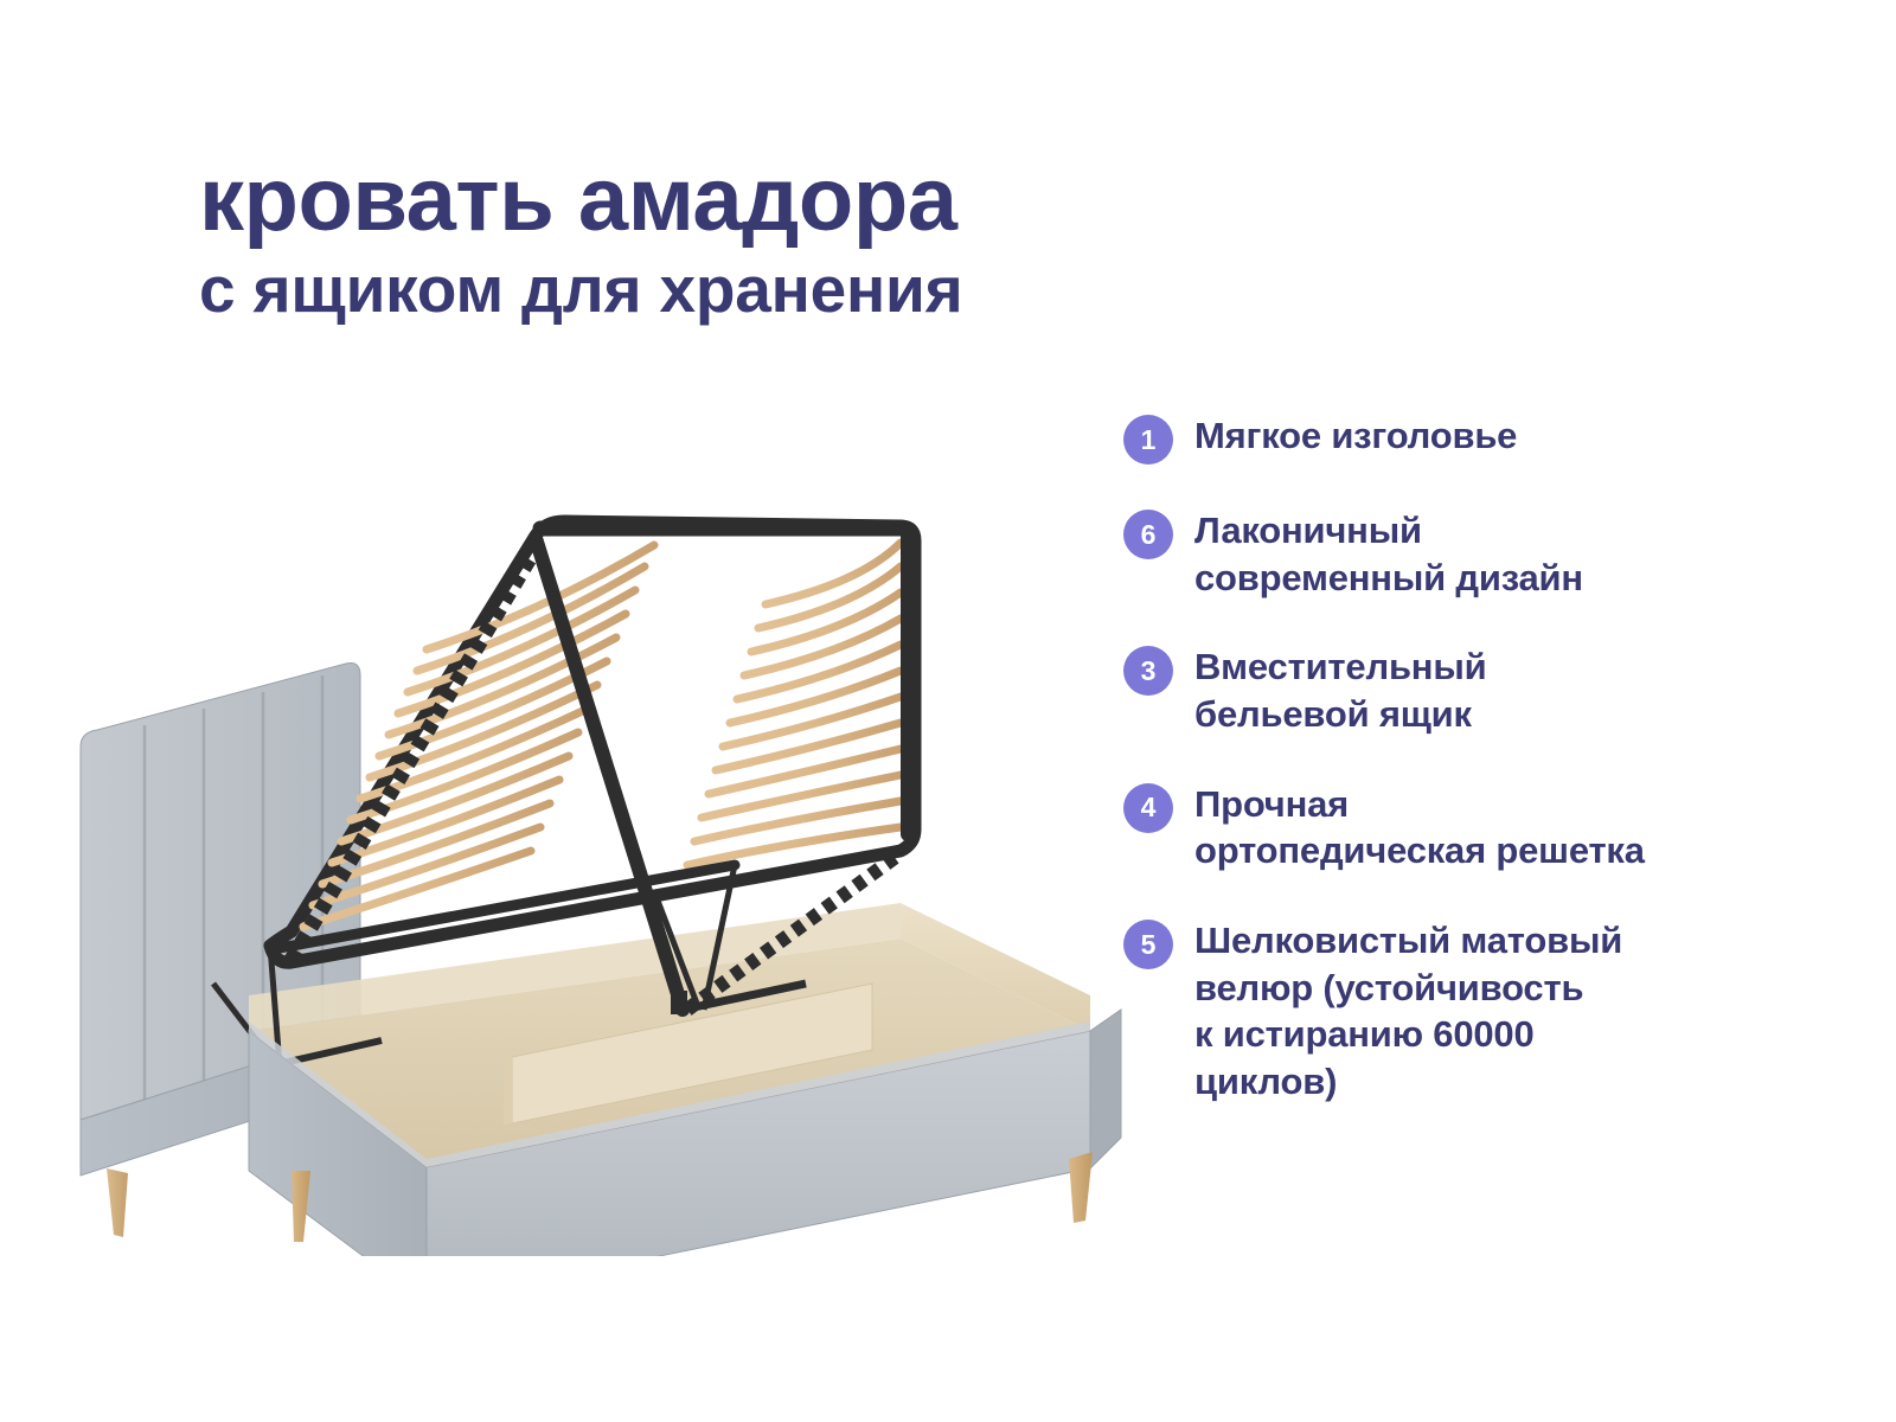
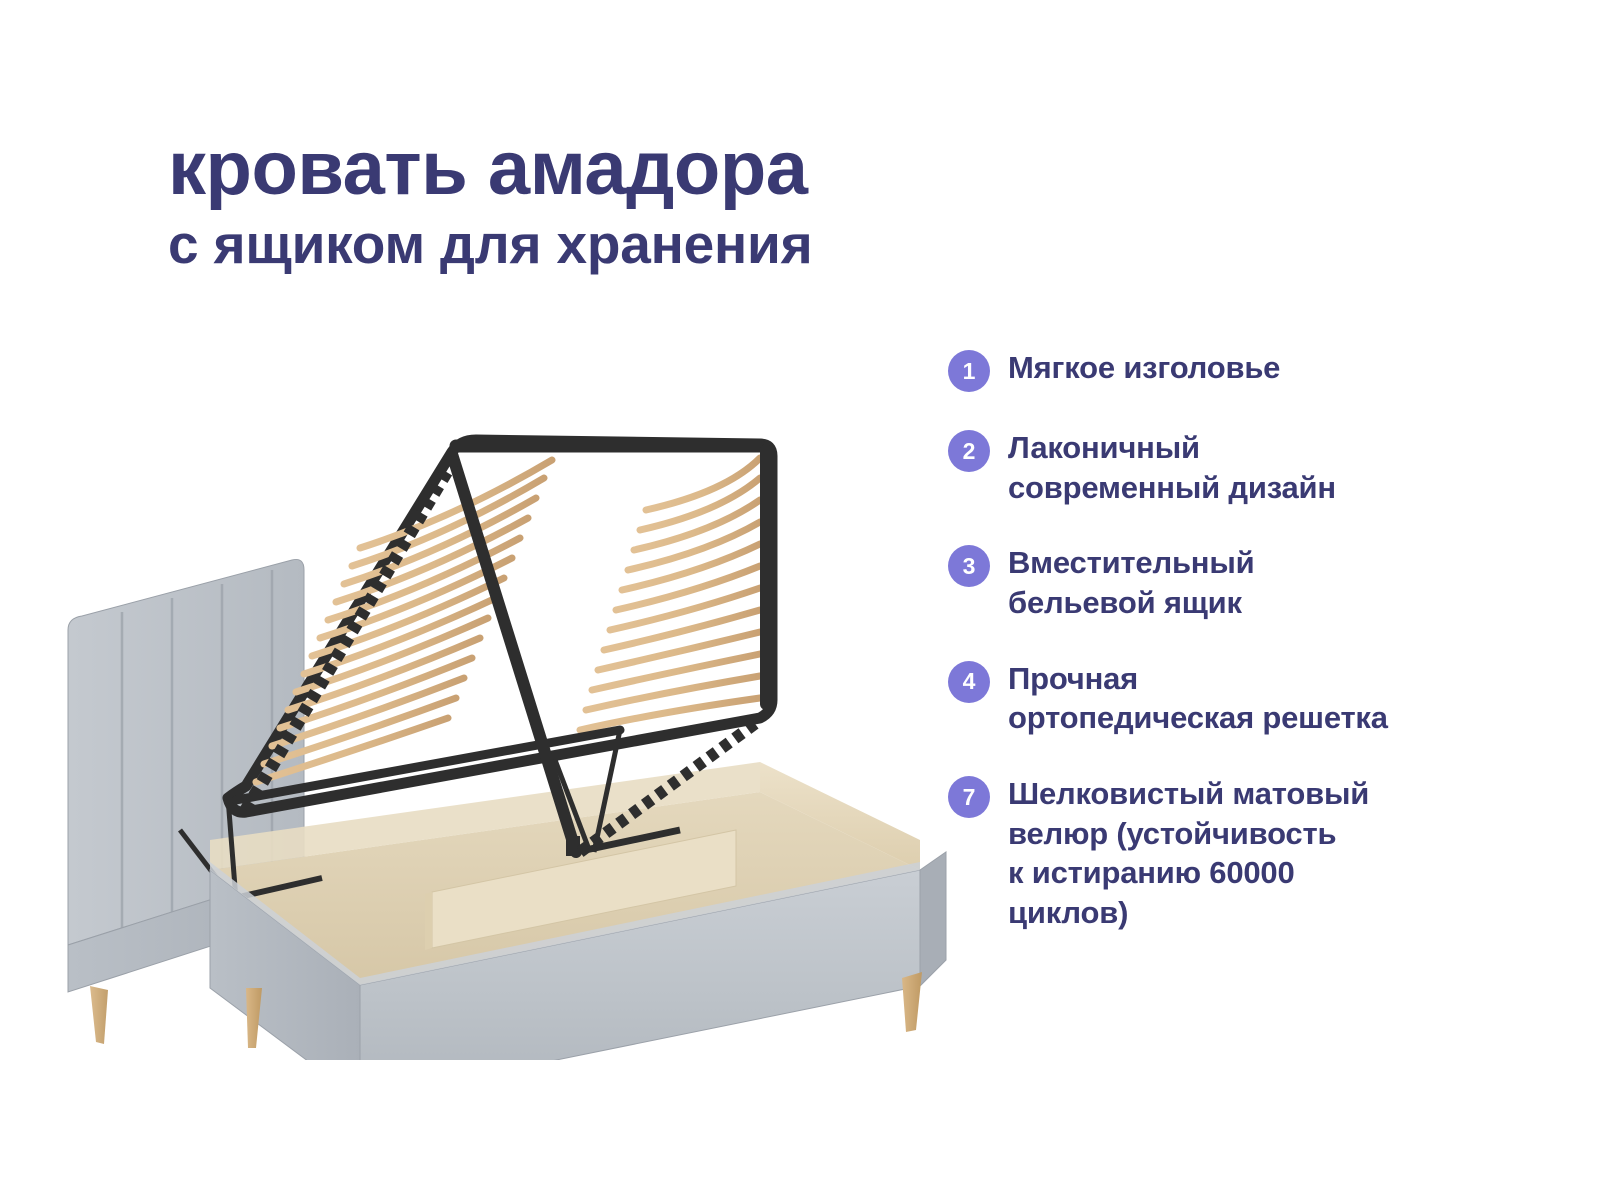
  кровать амадора
  с ящиком для хранения
  1
  Мягкое изголовье
- 6
+ 2
  Лаконичный
  современный дизайн
  3
  Вместительный
  бельевой ящик
  4
  Прочная
  ортопедическая решетка
- 5
+ 7
  Шелковистый матовый
  велюр (устойчивость
  к истиранию 60000
  циклов)
